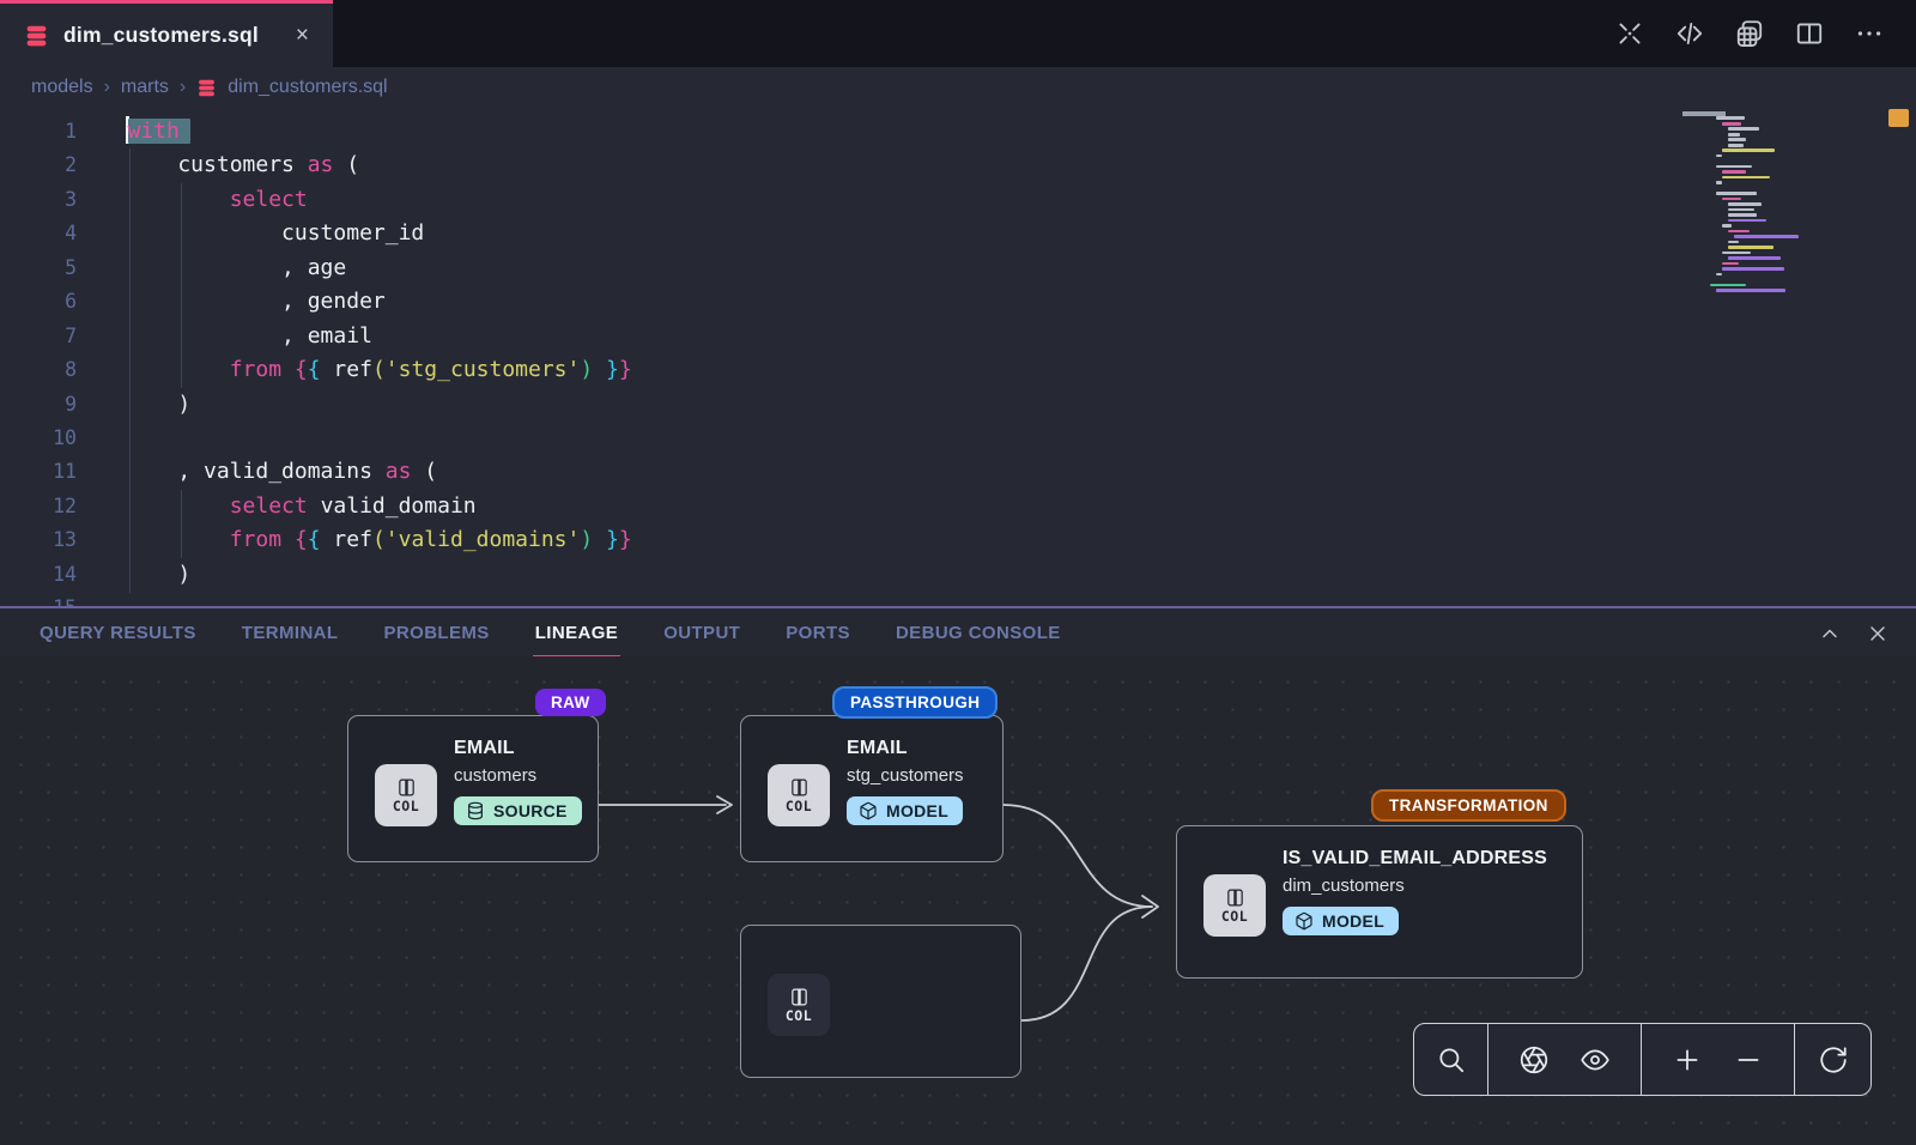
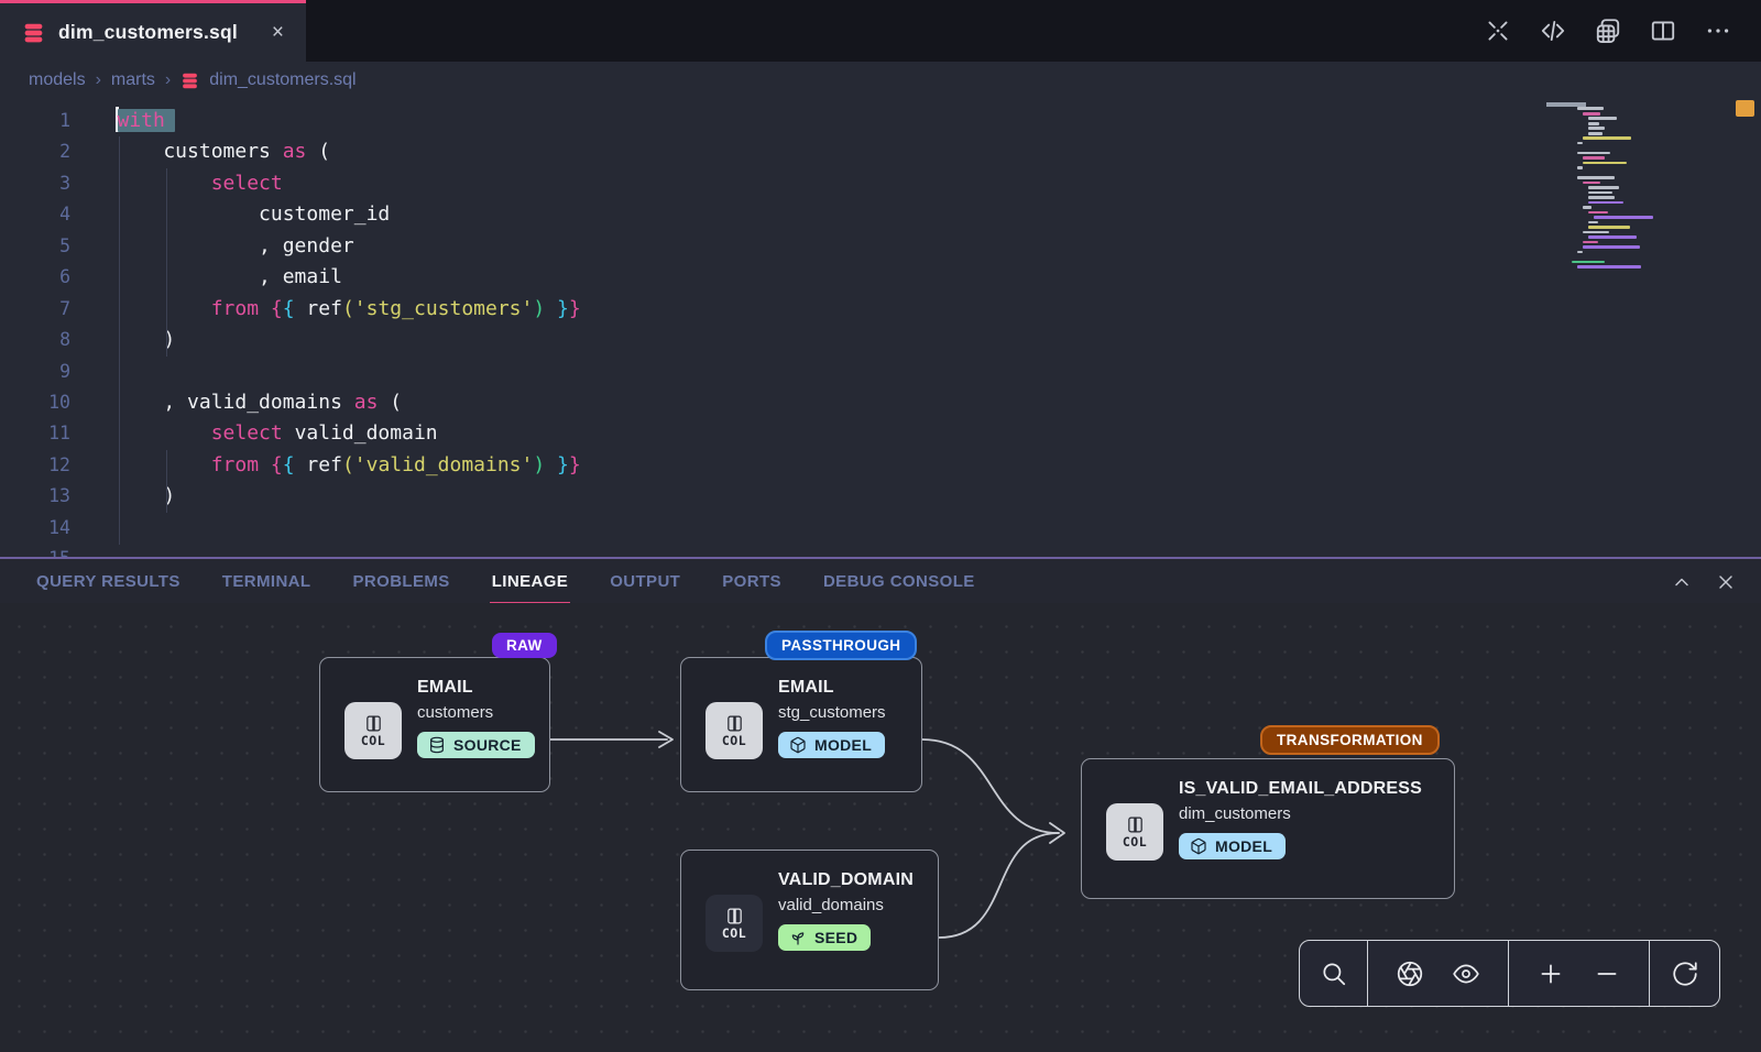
  dim_customers.sql
  ×
  models
  ›
  marts
  ›
  dim_customers.sql
  1
  2
  3
  4
  5
  6
  7
  8
  9
  10
  11
  12
  13
  14
  with
  customers as (
  select
  customer_id
- , age
  , gender
  , email
  from {{ ref('stg_customers') }}
  )
  , valid_domains as (
  select valid_domain
  from {{ ref('valid_domains') }}
  )
  QUERY RESULTS
  TERMINAL
  PROBLEMS
  LINEAGE
  OUTPUT
  PORTS
  DEBUG CONSOLE
  RAW
  COL
  EMAIL
  customers
  SOURCE
  PASSTHROUGH
  COL
  EMAIL
  stg_customers
  MODEL
  TRANSFORMATION
  COL
  IS_VALID_EMAIL_ADDRESS
  dim_customers
  MODEL
  COL
+ VALID_DOMAIN
+ valid_domains
+ SEED
